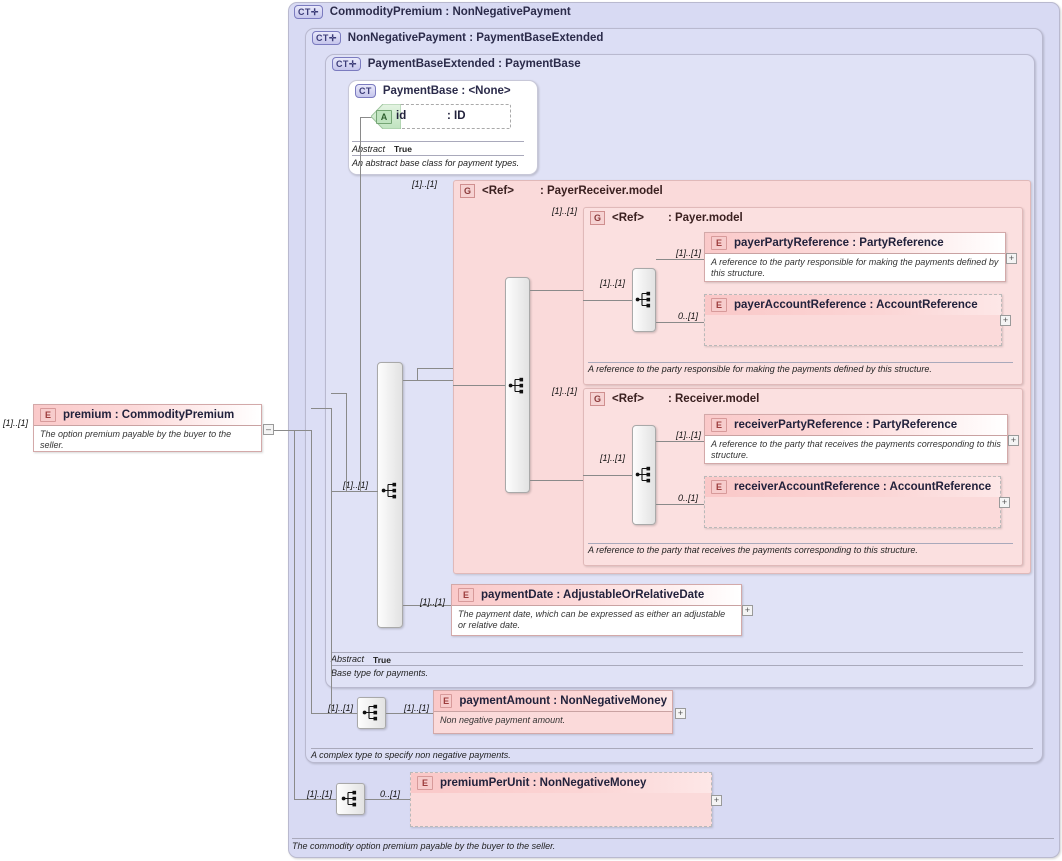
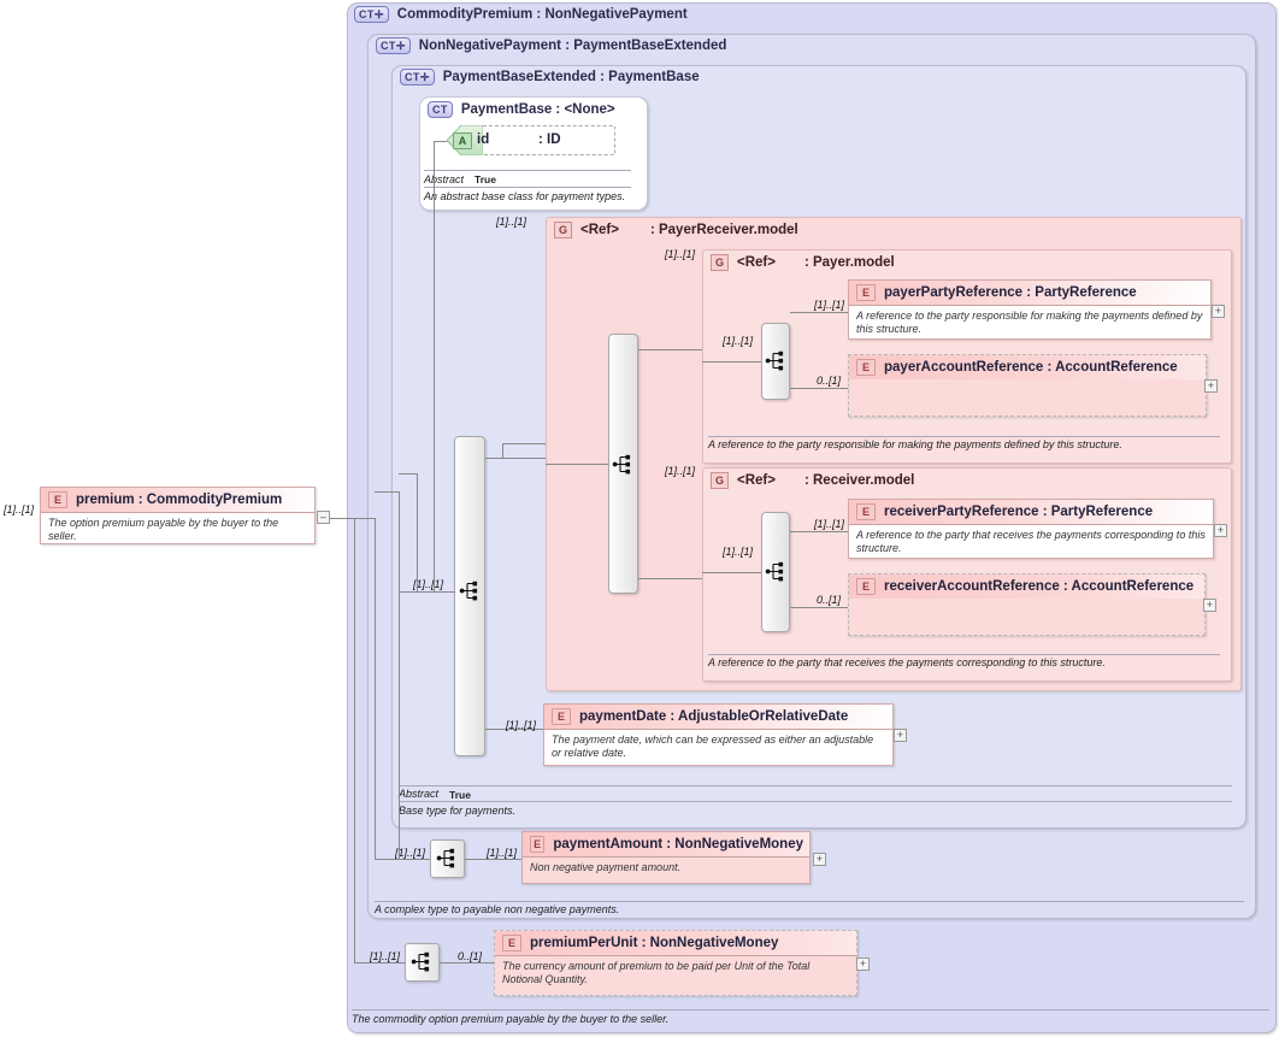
  CT✛
  CommodityPremium : NonNegativePayment
  CT✛
  NonNegativePayment : PaymentBaseExtended
  CT✛
  PaymentBaseExtended : PaymentBase
  CT
  PaymentBase : <None>
  A
  id
  : ID
  Astract
  True
  A abstract base class for payment types.
  [1]..1]
  [1]..[1]
  [1]..[1]
  G
  <Ref>
  : PayerReceiver.model
  [1]..[1]
  [1]..[1]
  G
  <Ref>
  : Payer.model
  [1]..[1]
  [1]..[1]
  0..[1]
  E
  payerPartyReference : PartyReference
  A reference to the party responsible for making the payments defined by this structure.
  +
  E
  payerAccountReference : AccountReference
  +
  A reference to the party responsible for making the payments defined by this structure.
  G
  <Ref>
  : Receiver.model
  [1]..[1]
  [1]..[1]
  0..[1]
  E
  receiverPartyReference : PartyReference
  A reference to the party that receives the payments corresponding to this structure.
  +
  E
  receiverAccountReference : AccountReference
  +
  A reference to the party that receives the payments corresponding to this structure.
  E
  paymentDate : AdjustableOrRelativeDate
  The payment date, which can be expressed as either an adjustable or relative date.
  +
  Abstract
  True
  Base type for payments.
  [1]..[1]
  [1]..[1]
  E
  paymentAmount : NonNegativeMoney
  Non negative payment amount.
  +
- A complex type to specify non negative payments.
+ A complex type to payable non negative payments.
  [1]..[1]
  0..[1]
  E
  premiumPerUnit : NonNegativeMoney
+ The currency amount of premium to be paid per Unit of the Total Notional Quantity.
  +
  The commodity option premium payable by the buyer to the seller.
  [1]..[1]
  E
  premium : CommodityPremium
  The option premium payable by the buyer to the seller.
  –
